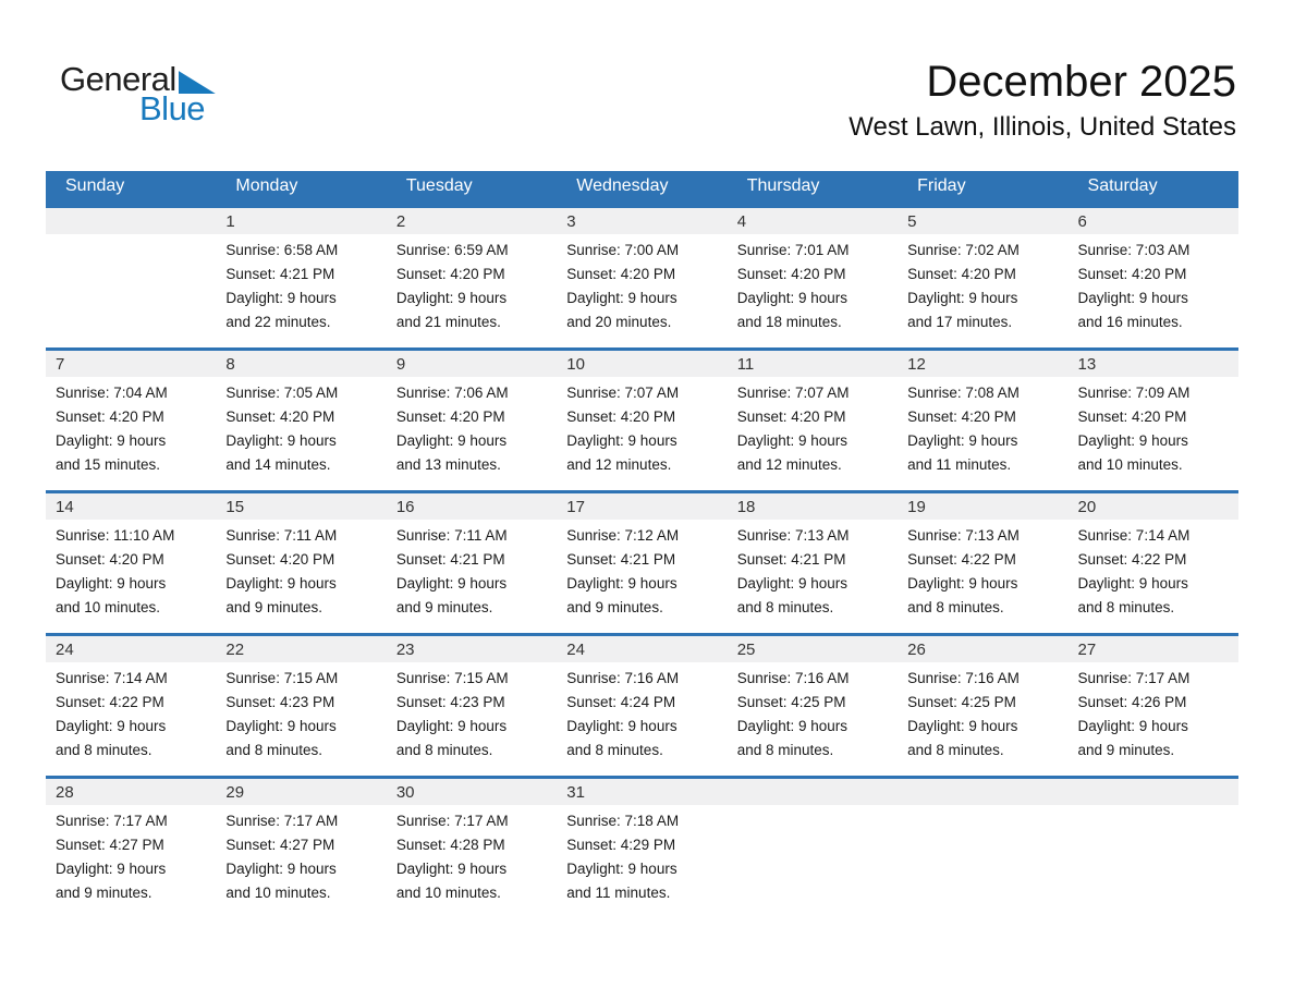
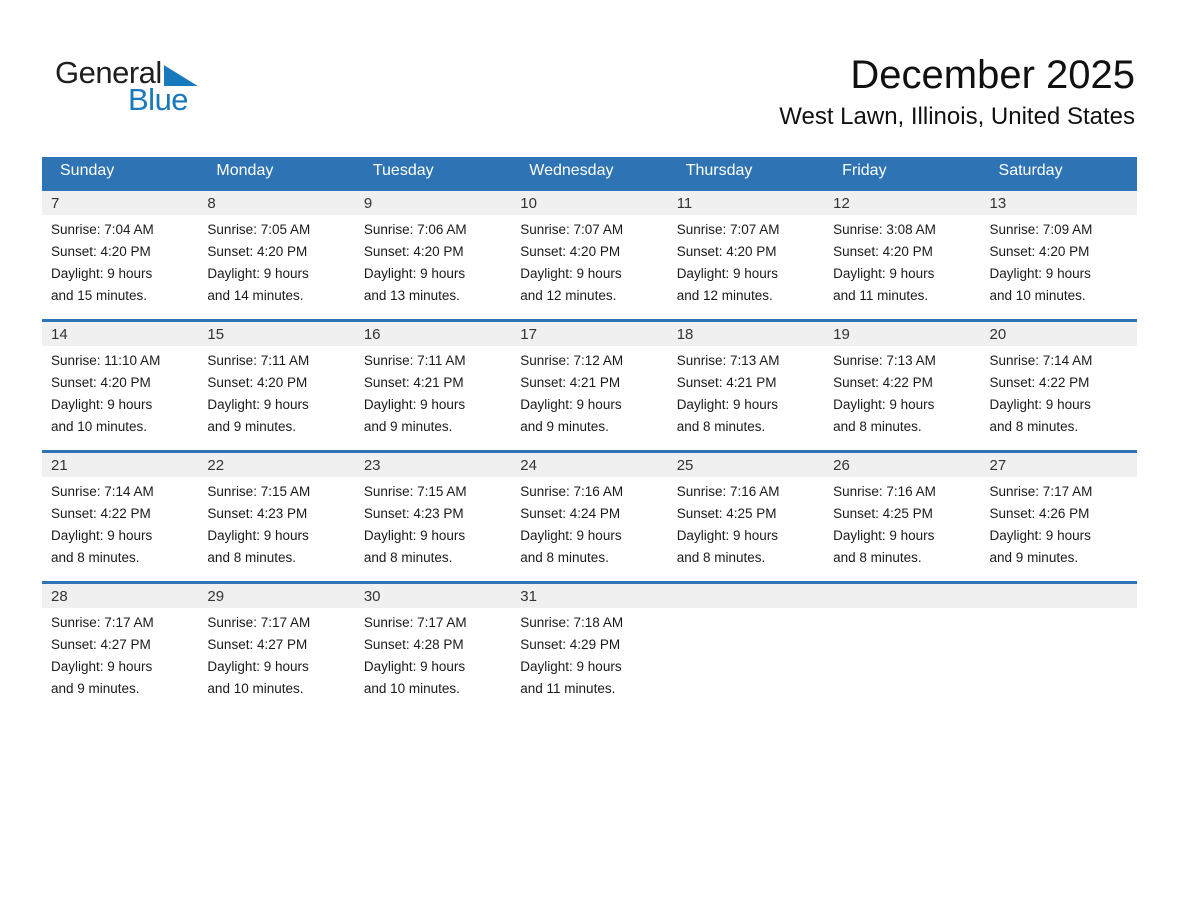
  General
  Blue
  December 2025
  West Lawn, Illinois, United States
  Sunday	Monday	Tuesday	Wednesday	Thursday	Friday	Saturday
- 	1Sunrise: 6:58 AMSunset: 4:21 PMDaylight: 9 hoursand 22 minutes.	2Sunrise: 6:59 AMSunset: 4:20 PMDaylight: 9 hoursand 21 minutes.	3Sunrise: 7:00 AMSunset: 4:20 PMDaylight: 9 hoursand 20 minutes.	4Sunrise: 7:01 AMSunset: 4:20 PMDaylight: 9 hoursand 18 minutes.	5Sunrise: 7:02 AMSunset: 4:20 PMDaylight: 9 hoursand 17 minutes.	6Sunrise: 7:03 AMSunset: 4:20 PMDaylight: 9 hoursand 16 minutes.
- 7Sunrise: 7:04 AMSunset: 4:20 PMDaylight: 9 hoursand 15 minutes.	8Sunrise: 7:05 AMSunset: 4:20 PMDaylight: 9 hoursand 14 minutes.	9Sunrise: 7:06 AMSunset: 4:20 PMDaylight: 9 hoursand 13 minutes.	10Sunrise: 7:07 AMSunset: 4:20 PMDaylight: 9 hoursand 12 minutes.	11Sunrise: 7:07 AMSunset: 4:20 PMDaylight: 9 hoursand 12 minutes.	12Sunrise: 7:08 AMSunset: 4:20 PMDaylight: 9 hoursand 11 minutes.	13Sunrise: 7:09 AMSunset: 4:20 PMDaylight: 9 hoursand 10 minutes.
+ 7Sunrise: 7:04 AMSunset: 4:20 PMDaylight: 9 hoursand 15 minutes.	8Sunrise: 7:05 AMSunset: 4:20 PMDaylight: 9 hoursand 14 minutes.	9Sunrise: 7:06 AMSunset: 4:20 PMDaylight: 9 hoursand 13 minutes.	10Sunrise: 7:07 AMSunset: 4:20 PMDaylight: 9 hoursand 12 minutes.	11Sunrise: 7:07 AMSunset: 4:20 PMDaylight: 9 hoursand 12 minutes.	12Sunrise: 3:08 AMSunset: 4:20 PMDaylight: 9 hoursand 11 minutes.	13Sunrise: 7:09 AMSunset: 4:20 PMDaylight: 9 hoursand 10 minutes.
  14Sunrise: 11:10 AMSunset: 4:20 PMDaylight: 9 hoursand 10 minutes.	15Sunrise: 7:11 AMSunset: 4:20 PMDaylight: 9 hoursand 9 minutes.	16Sunrise: 7:11 AMSunset: 4:21 PMDaylight: 9 hoursand 9 minutes.	17Sunrise: 7:12 AMSunset: 4:21 PMDaylight: 9 hoursand 9 minutes.	18Sunrise: 7:13 AMSunset: 4:21 PMDaylight: 9 hoursand 8 minutes.	19Sunrise: 7:13 AMSunset: 4:22 PMDaylight: 9 hoursand 8 minutes.	20Sunrise: 7:14 AMSunset: 4:22 PMDaylight: 9 hoursand 8 minutes.
- 24Sunrise: 7:14 AMSunset: 4:22 PMDaylight: 9 hoursand 8 minutes.	22Sunrise: 7:15 AMSunset: 4:23 PMDaylight: 9 hoursand 8 minutes.	23Sunrise: 7:15 AMSunset: 4:23 PMDaylight: 9 hoursand 8 minutes.	24Sunrise: 7:16 AMSunset: 4:24 PMDaylight: 9 hoursand 8 minutes.	25Sunrise: 7:16 AMSunset: 4:25 PMDaylight: 9 hoursand 8 minutes.	26Sunrise: 7:16 AMSunset: 4:25 PMDaylight: 9 hoursand 8 minutes.	27Sunrise: 7:17 AMSunset: 4:26 PMDaylight: 9 hoursand 9 minutes.
+ 21Sunrise: 7:14 AMSunset: 4:22 PMDaylight: 9 hoursand 8 minutes.	22Sunrise: 7:15 AMSunset: 4:23 PMDaylight: 9 hoursand 8 minutes.	23Sunrise: 7:15 AMSunset: 4:23 PMDaylight: 9 hoursand 8 minutes.	24Sunrise: 7:16 AMSunset: 4:24 PMDaylight: 9 hoursand 8 minutes.	25Sunrise: 7:16 AMSunset: 4:25 PMDaylight: 9 hoursand 8 minutes.	26Sunrise: 7:16 AMSunset: 4:25 PMDaylight: 9 hoursand 8 minutes.	27Sunrise: 7:17 AMSunset: 4:26 PMDaylight: 9 hoursand 9 minutes.
  28Sunrise: 7:17 AMSunset: 4:27 PMDaylight: 9 hoursand 9 minutes.	29Sunrise: 7:17 AMSunset: 4:27 PMDaylight: 9 hoursand 10 minutes.	30Sunrise: 7:17 AMSunset: 4:28 PMDaylight: 9 hoursand 10 minutes.	31Sunrise: 7:18 AMSunset: 4:29 PMDaylight: 9 hoursand 11 minutes.
